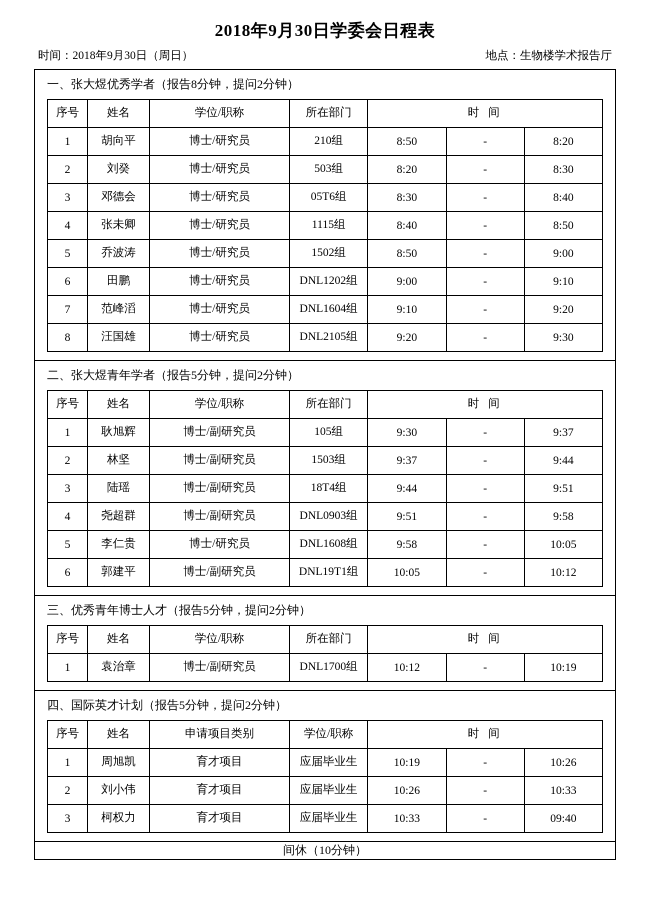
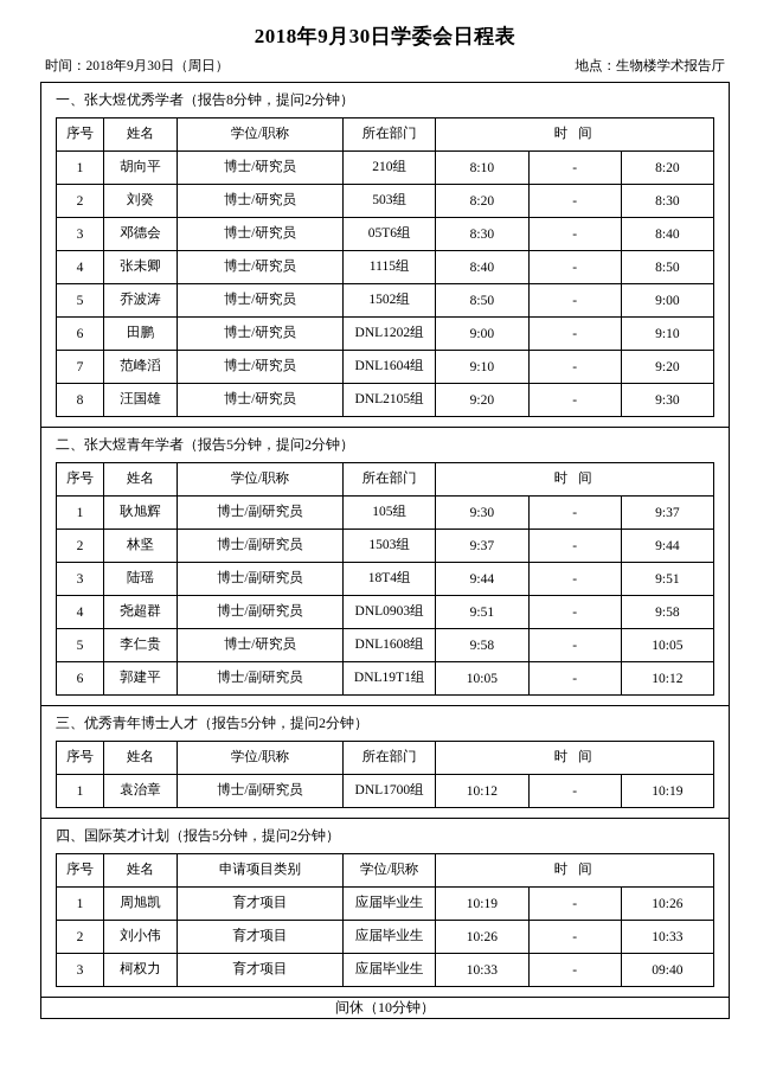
  2018年9月30日学委会日程表
  时间：2018年9月30日（周日）
  地点：生物楼学术报告厅
  一、张大煜优秀学者（报告8分钟，提问2分钟）
  序号	姓名	学位/职称	所在部门	时 间
- 1	胡向平	博士/研究员	210组	8:50	-	8:20
+ 1	胡向平	博士/研究员	210组	8:10	-	8:20
  2	刘癸	博士/研究员	503组	8:20	-	8:30
  3	邓德会	博士/研究员	05T6组	8:30	-	8:40
  4	张未卿	博士/研究员	1115组	8:40	-	8:50
  5	乔波涛	博士/研究员	1502组	8:50	-	9:00
  6	田鹏	博士/研究员	DNL1202组	9:00	-	9:10
  7	范峰滔	博士/研究员	DNL1604组	9:10	-	9:20
  8	汪国雄	博士/研究员	DNL2105组	9:20	-	9:30
  二、张大煜青年学者（报告5分钟，提问2分钟）
  序号	姓名	学位/职称	所在部门	时 间
  1	耿旭辉	博士/副研究员	105组	9:30	-	9:37
  2	林坚	博士/副研究员	1503组	9:37	-	9:44
  3	陆瑶	博士/副研究员	18T4组	9:44	-	9:51
  4	尧超群	博士/副研究员	DNL0903组	9:51	-	9:58
  5	李仁贵	博士/研究员	DNL1608组	9:58	-	10:05
  6	郭建平	博士/副研究员	DNL19T1组	10:05	-	10:12
  三、优秀青年博士人才（报告5分钟，提问2分钟）
  序号	姓名	学位/职称	所在部门	时 间
  1	袁治章	博士/副研究员	DNL1700组	10:12	-	10:19
  四、国际英才计划（报告5分钟，提问2分钟）
  序号	姓名	申请项目类别	学位/职称	时 间
  1	周旭凯	育才项目	应届毕业生	10:19	-	10:26
  2	刘小伟	育才项目	应届毕业生	10:26	-	10:33
  3	柯权力	育才项目	应届毕业生	10:33	-	09:40
  间休（10分钟）
